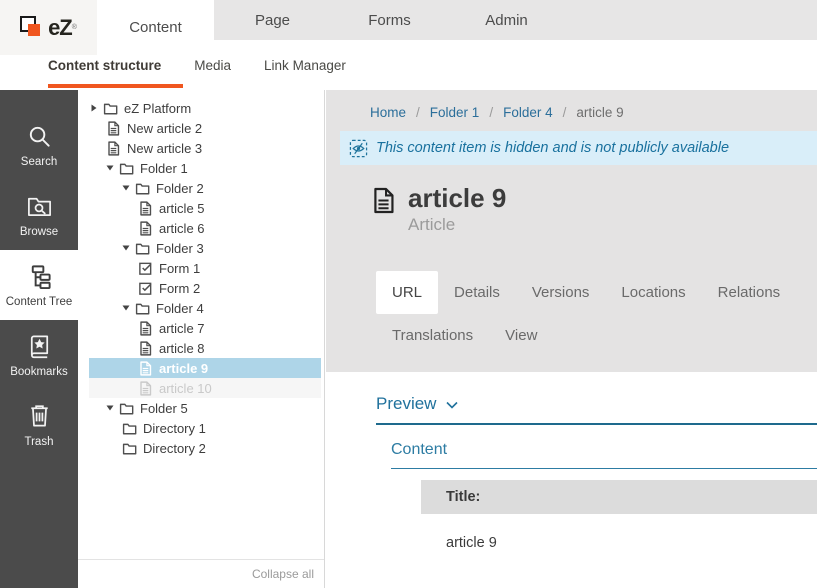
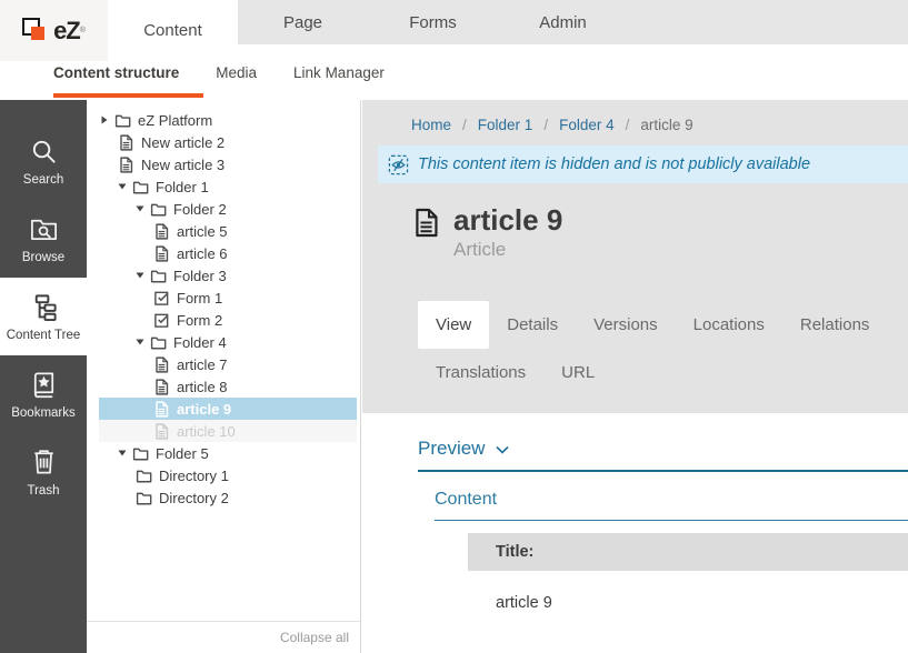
  eZ
  Content
  Page
  Forms
  Admin
  Content structure
  Media
  Link Manager
  Search
  Browse
  Content Tree
  Bookmarks
  Trash
  eZ Platform
  New article 2
  New article 3
  Folder 1
  Folder 2
  article 5
  article 6
  Folder 3
  Form 1
  Form 2
  Folder 4
  article 7
  article 8
  article 9
  article 10
  Folder 5
  Directory 1
  Directory 2
  Collapse all
  Home
  /
  Folder 1
  /
  Folder 4
  /
  article 9
  This content item is hidden and is not publicly available
  article 9
  Article
- URL
+ View
  Details
  Versions
  Locations
  Relations
  Translations
- View
+ URL
  Preview
  Content
  Title:
  article 9
